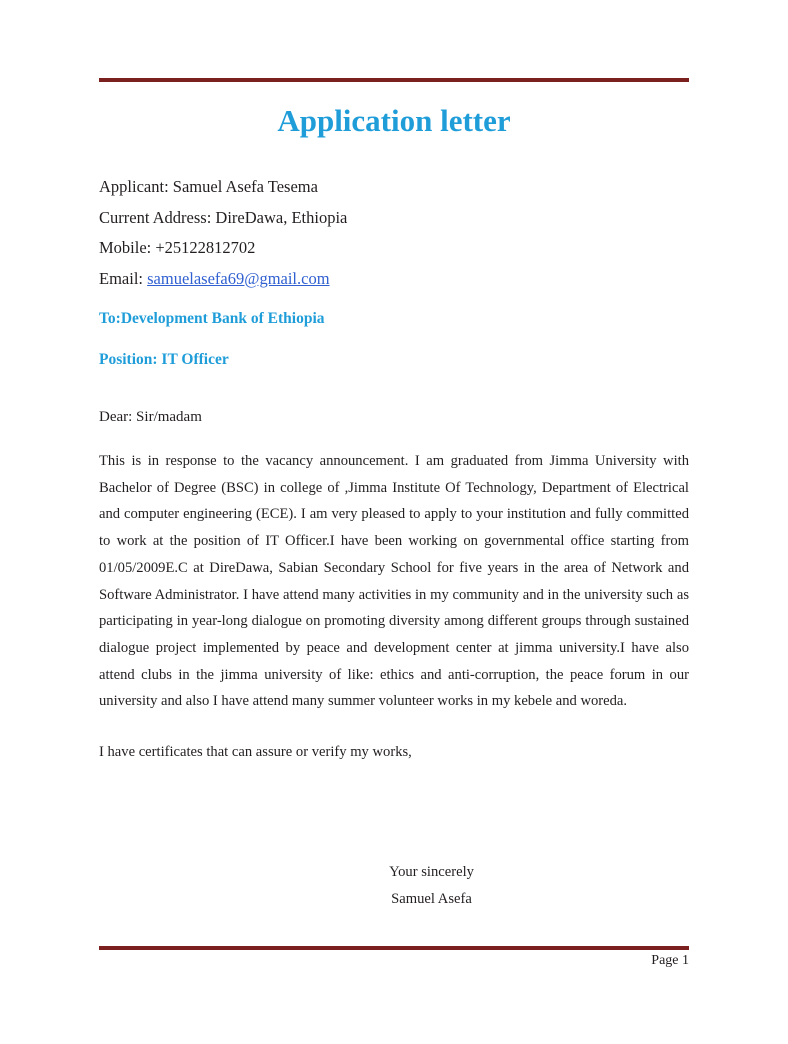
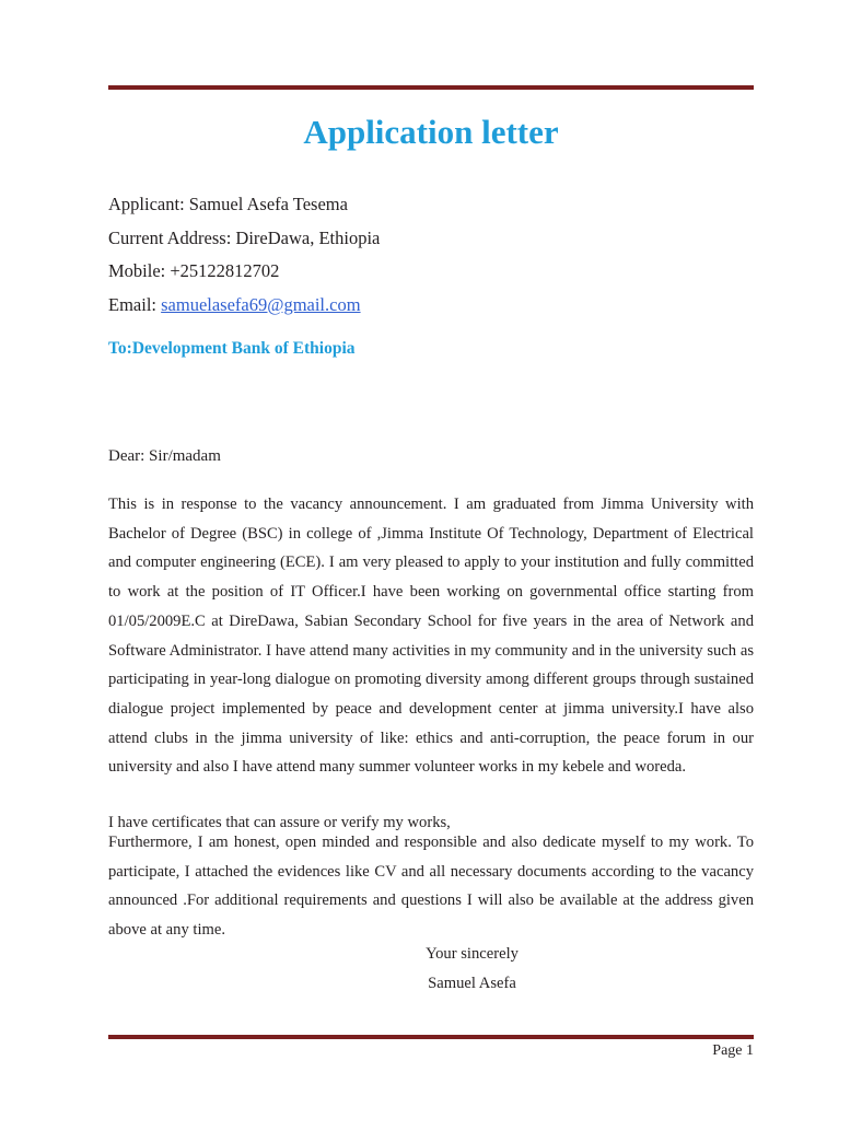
  Application letter
  Applicant: Samuel Asefa Tesema
  Current Address: DireDawa, Ethiopia
  Mobile: +25122812702
  Email: samuelasefa69@gmail.com
  To:Development Bank of Ethiopia
- Position: IT Officer
  Dear: Sir/madam
  This is in response to the vacancy announcement. I am graduated from Jimma University with Bachelor of Degree (BSC) in college of ,Jimma Institute Of Technology, Department of Electrical and computer engineering (ECE). I am very pleased to apply to your institution and fully committed to work at the position of IT Officer.I have been working on governmental office starting from 01/05/2009E.C at DireDawa, Sabian Secondary School for five years in the area of Network and Software Administrator. I have attend many activities in my community and in the university such as participating in year-long dialogue on promoting diversity among different groups through sustained dialogue project implemented by peace and development center at jimma university.I have also attend clubs in the jimma university of like: ethics and anti-corruption, the peace forum in our university and also I have attend many summer volunteer works in my kebele and woreda.
  I have certificates that can assure or verify my works,
+ Furthermore, I am honest, open minded and responsible and also dedicate myself to my work. To participate, I attached the evidences like CV and all necessary documents according to the vacancy announced .For additional requirements and questions I will also be available at the address given above at any time.
  Your sincerely
  Samuel Asefa
  Page 1
